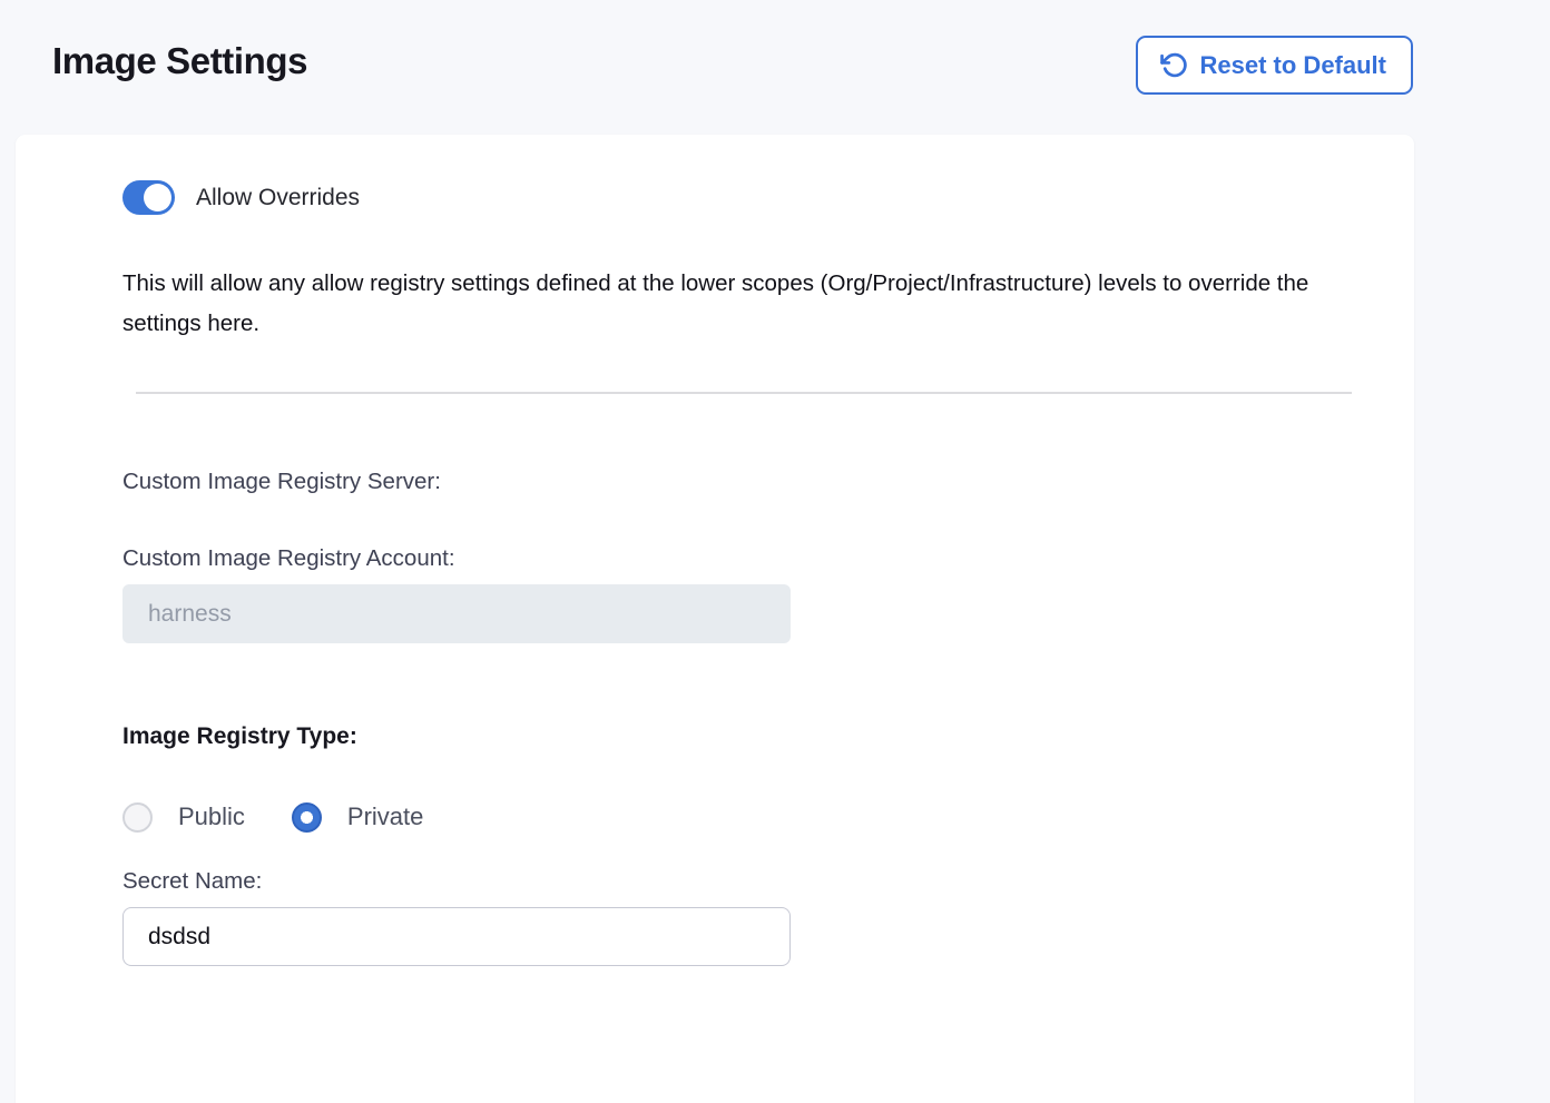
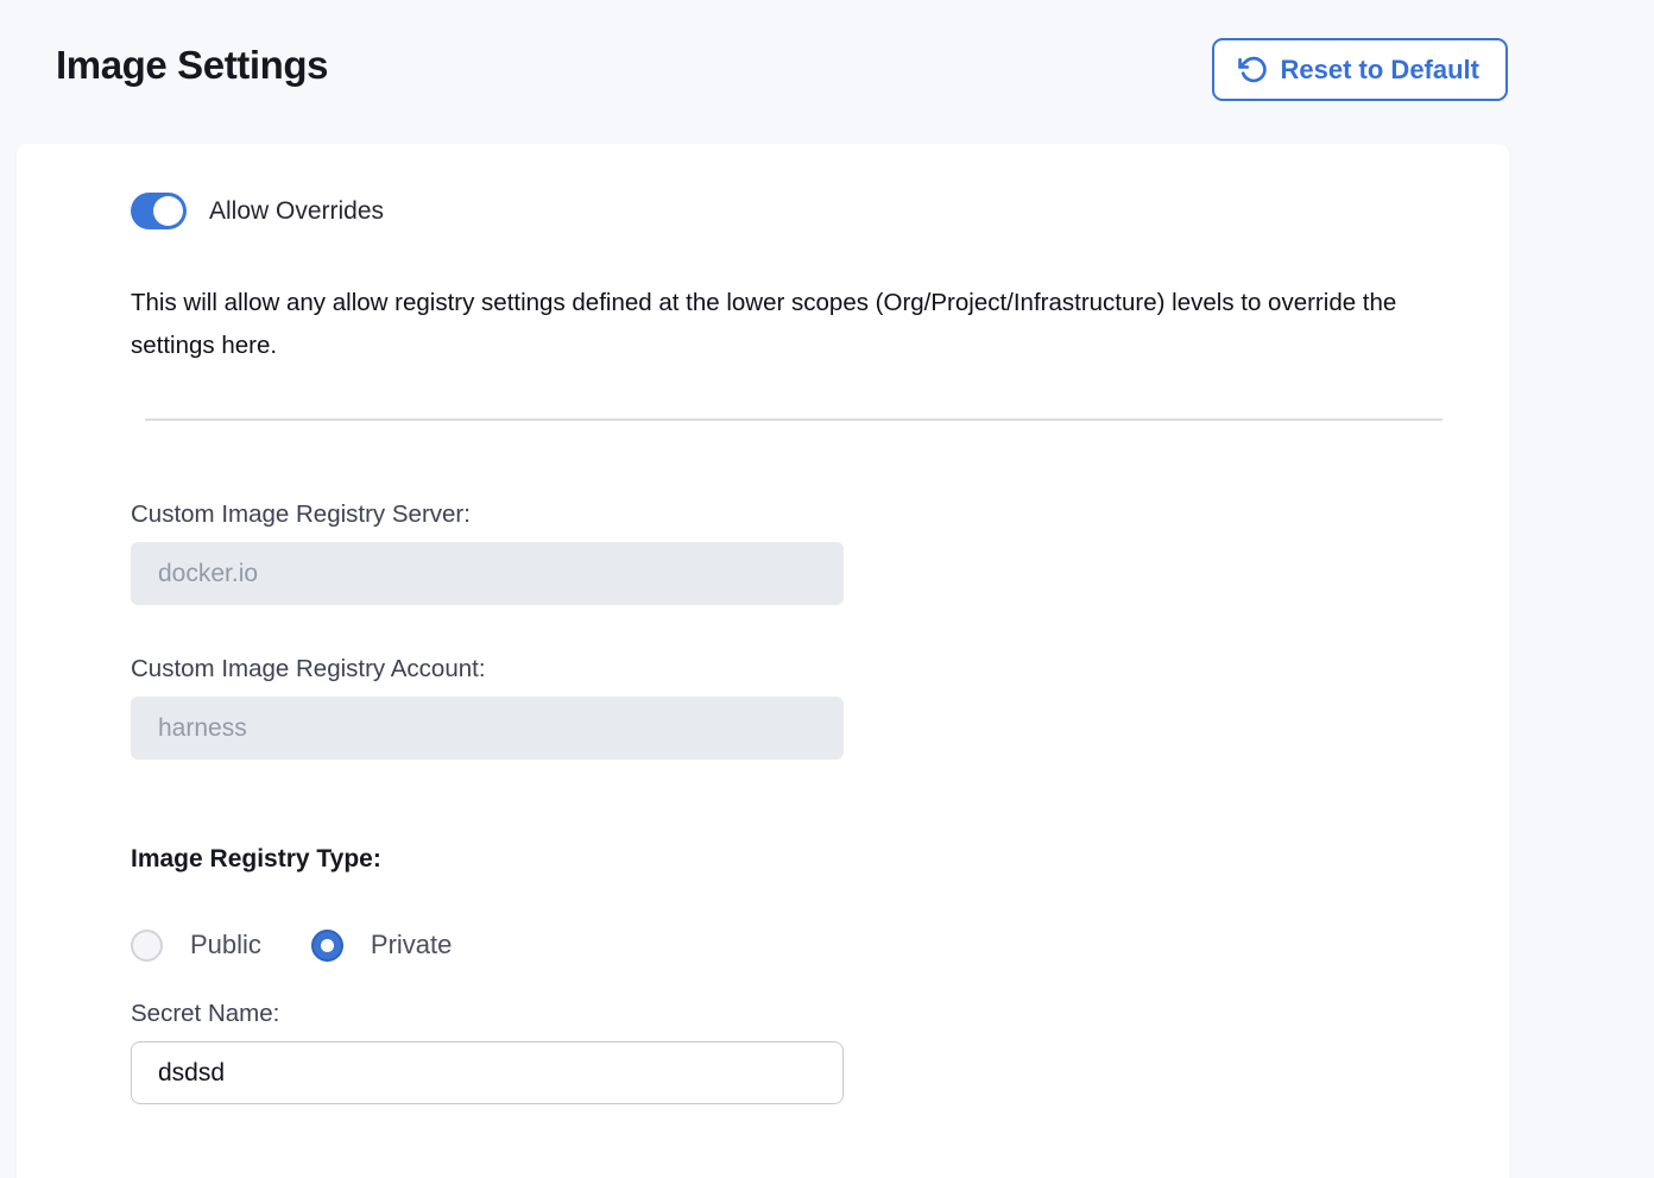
  Image Settings
  Reset to Default
  Allow Overrides
  This will allow any allow registry settings defined at the lower scopes (Org/Project/Infrastructure) levels to override the settings here.
  Custom Image Registry Server:
+ docker.io
  Custom Image Registry Account:
  harness
  Image Registry Type:
  Public
  Private
  Secret Name:
  dsdsd
